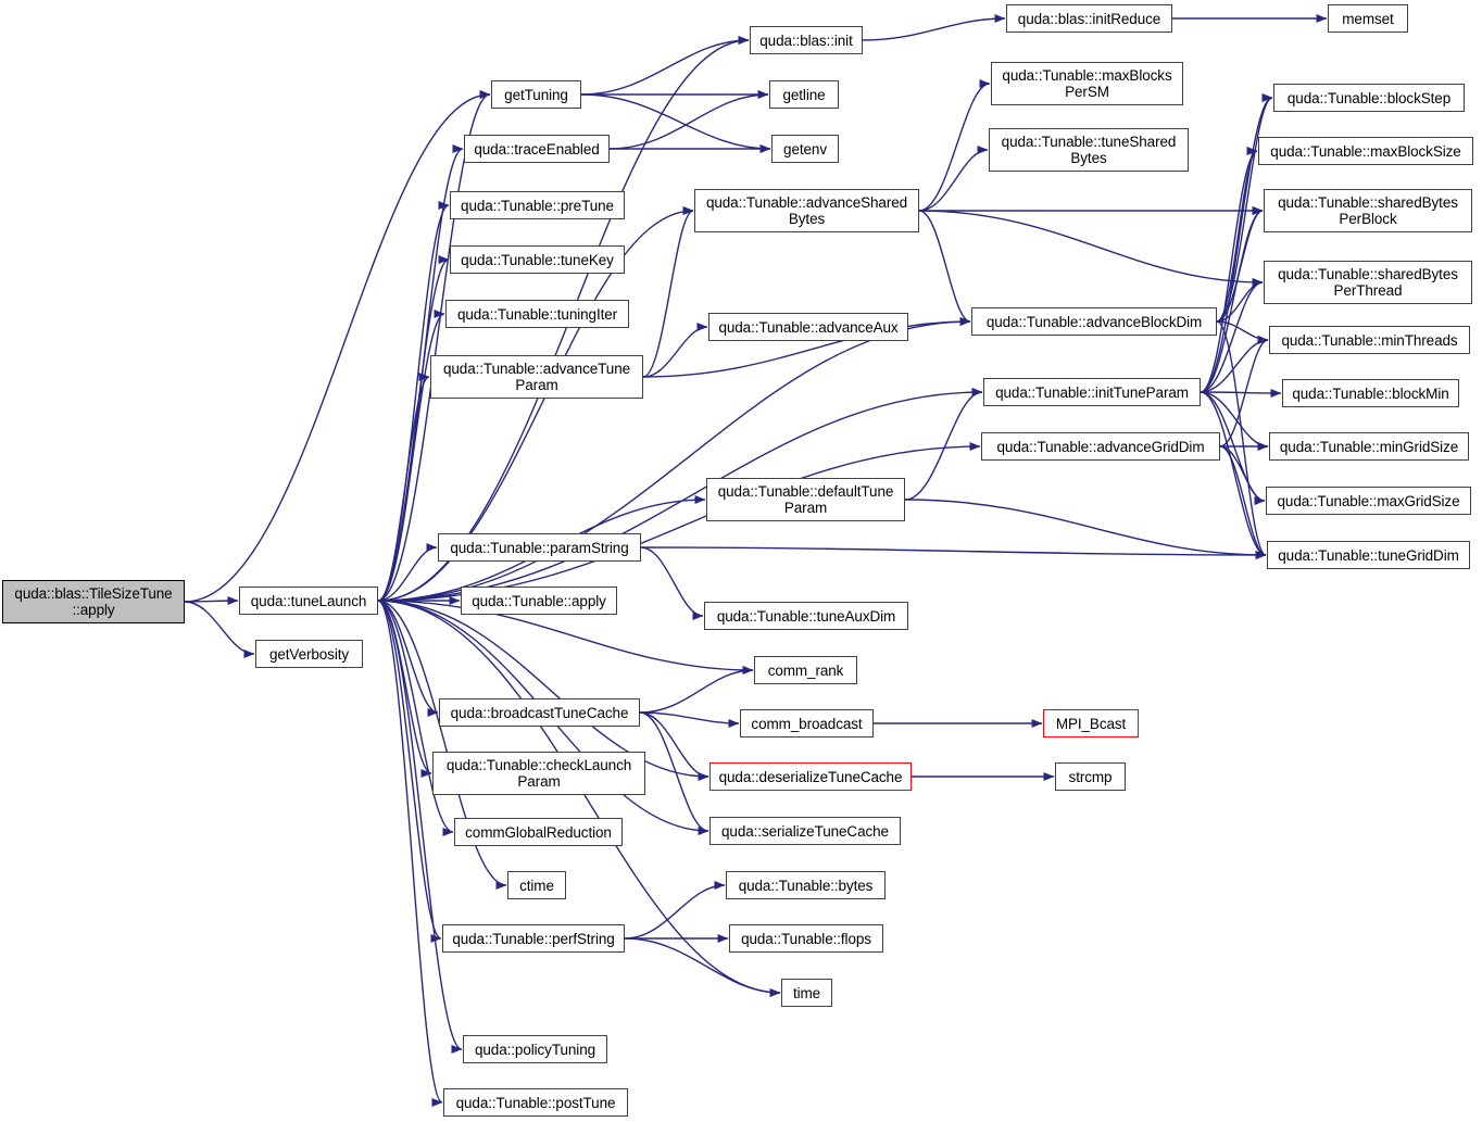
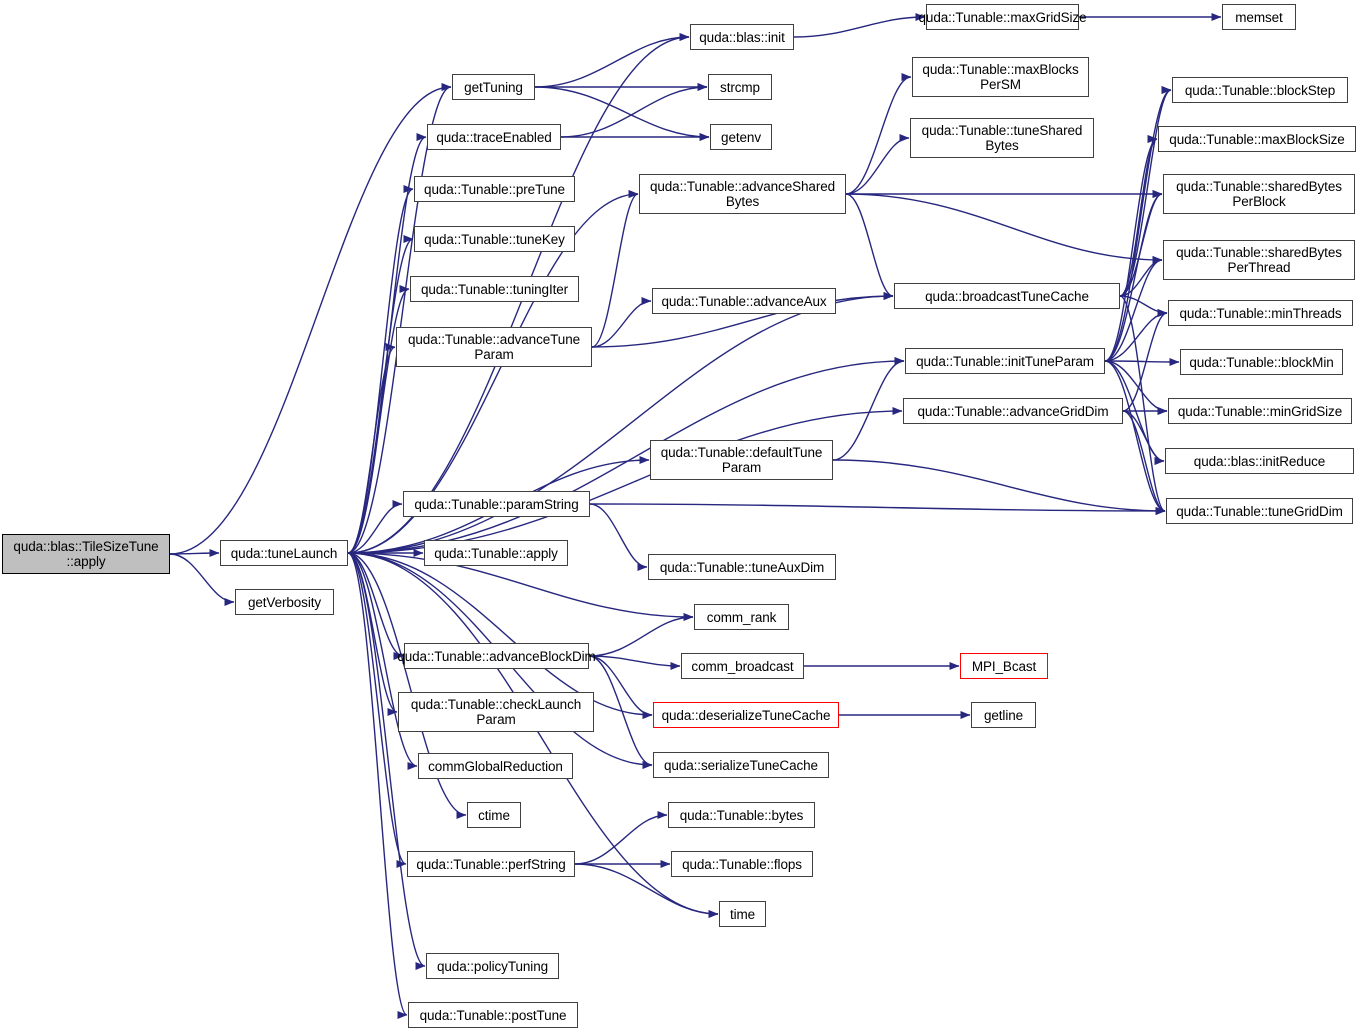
  quda::blas::TileSizeTune
  ::apply
  quda::tuneLaunch
  getVerbosity
  getTuning
  quda::traceEnabled
  quda::blas::init
- getline
+ strcmp
  getenv
- quda::blas::initReduce
+ quda::Tunable::maxGridSize
  memset
  quda::Tunable::preTune
  quda::Tunable::tuneKey
  quda::Tunable::tuningIter
  quda::Tunable::advanceTune
  Param
  quda::Tunable::advanceShared
  Bytes
  quda::Tunable::advanceAux
  quda::Tunable::maxBlocks
  PerSM
  quda::Tunable::tuneShared
  Bytes
- quda::Tunable::advanceBlockDim
+ quda::broadcastTuneCache
  quda::Tunable::initTuneParam
  quda::Tunable::advanceGridDim
  quda::Tunable::blockStep
  quda::Tunable::maxBlockSize
  quda::Tunable::sharedBytes
  PerBlock
  quda::Tunable::sharedBytes
  PerThread
  quda::Tunable::minThreads
  quda::Tunable::blockMin
  quda::Tunable::minGridSize
- quda::Tunable::maxGridSize
+ quda::blas::initReduce
  quda::Tunable::tuneGridDim
  quda::Tunable::defaultTune
  Param
  quda::Tunable::paramString
  quda::Tunable::apply
  quda::Tunable::tuneAuxDim
  comm_rank
- quda::broadcastTuneCache
+ quda::Tunable::advanceBlockDim
  comm_broadcast
  MPI_Bcast
  quda::deserializeTuneCache
- strcmp
+ getline
  quda::Tunable::checkLaunch
  Param
  quda::serializeTuneCache
  commGlobalReduction
  ctime
  quda::Tunable::bytes
  quda::Tunable::perfString
  quda::Tunable::flops
  time
  quda::policyTuning
  quda::Tunable::postTune
